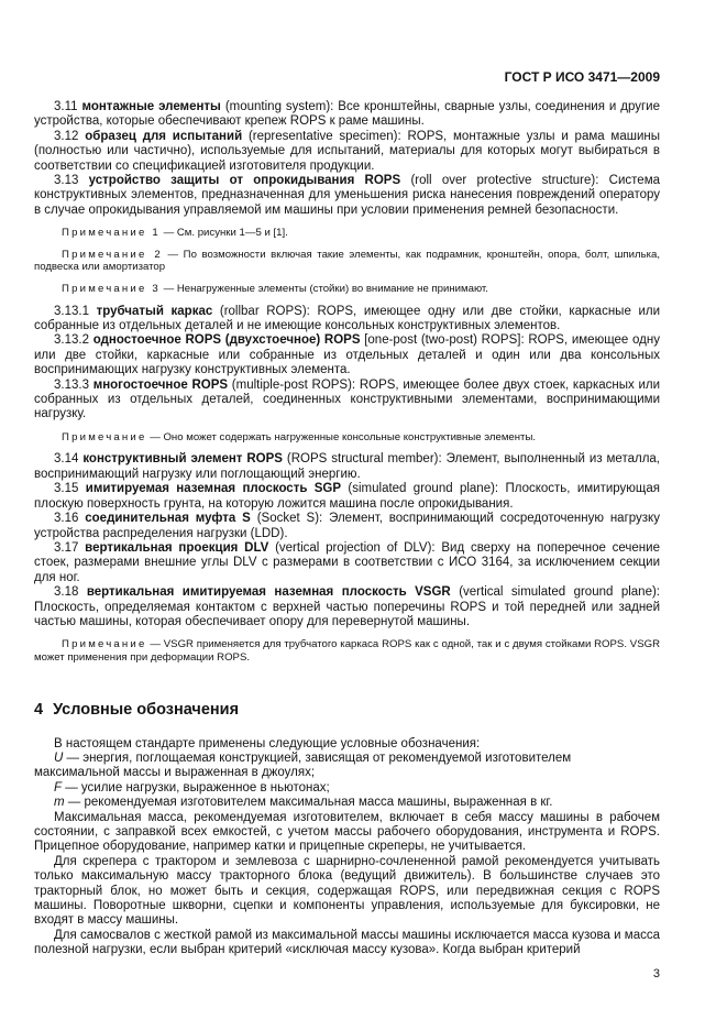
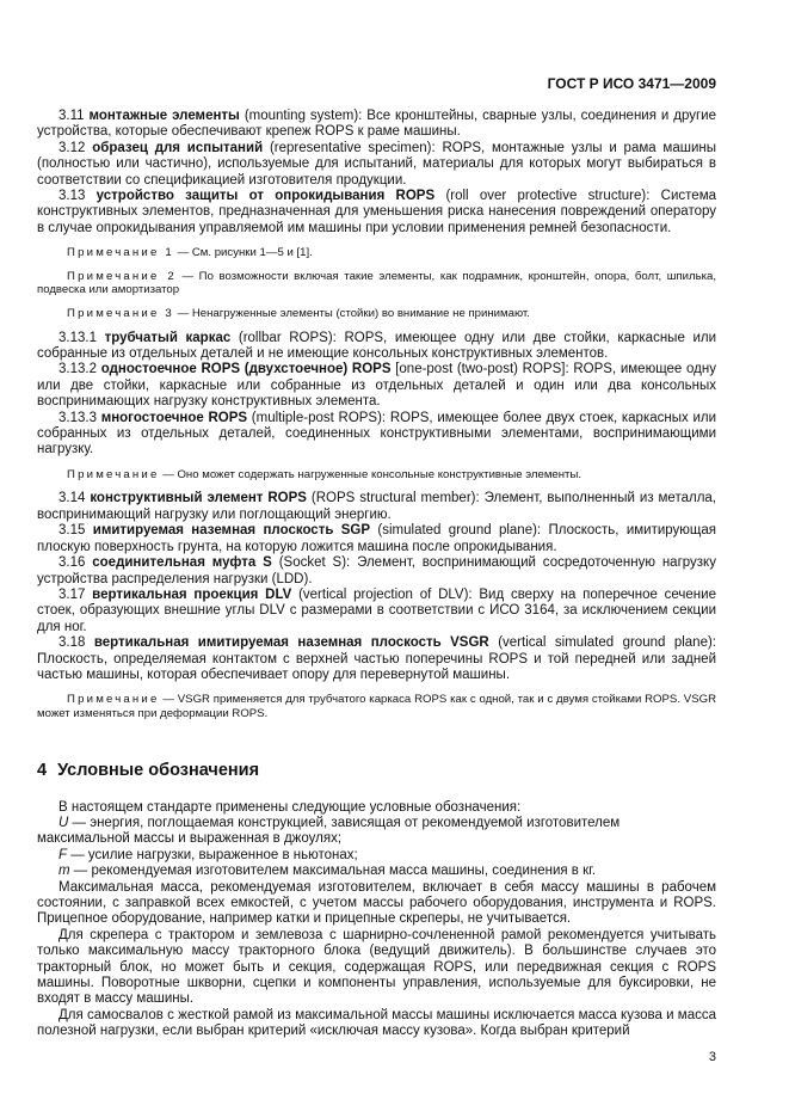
  ГОСТ Р ИСО 3471—2009
  3.11 монтажные элементы (mounting system): Все кронштейны, сварные узлы, соединения и другие устройства, которые обеспечивают крепеж ROPS к раме машины.
  3.12 образец для испытаний (representative specimen): ROPS, монтажные узлы и рама машины (полностью или частично), используемые для испытаний, материалы для которых могут выбираться в соответствии со спецификацией изготовителя продукции.
  3.13 устройство защиты от опрокидывания ROPS (roll over protective structure): Система конструктивных элементов, предназначенная для уменьшения риска нанесения повреждений оператору в случае опрокидывания управляемой им машины при условии применения ремней безопасности.
  Примечание 1 — См. рисунки 1—5 и [1].
  Примечание 2 — По возможности включая такие элементы, как подрамник, кронштейн, опора, болт, шпилька, подвеска или амортизатор
  Примечание 3 — Ненагруженные элементы (стойки) во внимание не принимают.
  3.13.1 трубчатый каркас (rollbar ROPS): ROPS, имеющее одну или две стойки, каркасные или собранные из отдельных деталей и не имеющие консольных конструктивных элементов.
  3.13.2 одностоечное ROPS (двухстоечное) ROPS [one-post (two-post) ROPS]: ROPS, имеющее одну или две стойки, каркасные или собранные из отдельных деталей и один или два консольных воспринимающих нагрузку конструктивных элемента.
  3.13.3 многостоечное ROPS (multiple-post ROPS): ROPS, имеющее более двух стоек, каркасных или собранных из отдельных деталей, соединенных конструктивными элементами, воспринимающими нагрузку.
  Примечание — Оно может содержать нагруженные консольные конструктивные элементы.
  3.14 конструктивный элемент ROPS (ROPS structural member): Элемент, выполненный из металла, воспринимающий нагрузку или поглощающий энергию.
  3.15 имитируемая наземная плоскость SGP (simulated ground plane): Плоскость, имитирующая плоскую поверхность грунта, на которую ложится машина после опрокидывания.
  3.16 соединительная муфта S (Socket S): Элемент, воспринимающий сосредоточенную нагрузку устройства распределения нагрузки (LDD).
- 3.17 вертикальная проекция DLV (vertical projection of DLV): Вид сверху на поперечное сечение стоек, размерами внешние углы DLV с размерами в соответствии с ИСО 3164, за исключением секции для ног.
+ 3.17 вертикальная проекция DLV (vertical projection of DLV): Вид сверху на поперечное сечение стоек, образующих внешние углы DLV с размерами в соответствии с ИСО 3164, за исключением секции для ног.
  3.18 вертикальная имитируемая наземная плоскость VSGR (vertical simulated ground plane): Плоскость, определяемая контактом с верхней частью поперечины ROPS и той передней или задней частью машины, которая обеспечивает опору для перевернутой машины.
- Примечание — VSGR применяется для трубчатого каркаса ROPS как с одной, так и с двумя стойками ROPS. VSGR может применения при деформации ROPS.
+ Примечание — VSGR применяется для трубчатого каркаса ROPS как с одной, так и с двумя стойками ROPS. VSGR может изменяться при деформации ROPS.
  4 Условные обозначения
  В настоящем стандарте применены следующие условные обозначения:
  U — энергия, поглощаемая конструкцией, зависящая от рекомендуемой изготовителем максимальной массы и выраженная в джоулях;
  F — усилие нагрузки, выраженное в ньютонах;
- m — рекомендуемая изготовителем максимальная масса машины, выраженная в кг.
+ m — рекомендуемая изготовителем максимальная масса машины, соединения в кг.
  Максимальная масса, рекомендуемая изготовителем, включает в себя массу машины в рабочем состоянии, с заправкой всех емкостей, с учетом массы рабочего оборудования, инструмента и ROPS. Прицепное оборудование, например катки и прицепные скреперы, не учитывается.
  Для скрепера с трактором и землевоза с шарнирно-сочлененной рамой рекомендуется учитывать только максимальную массу тракторного блока (ведущий движитель). В большинстве случаев это тракторный блок, но может быть и секция, содержащая ROPS, или передвижная секция с ROPS машины. Поворотные шкворни, сцепки и компоненты управления, используемые для буксировки, не входят в массу машины.
  Для самосвалов с жесткой рамой из максимальной массы машины исключается масса кузова и масса полезной нагрузки, если выбран критерий «исключая массу кузова». Когда выбран критерий
  3
